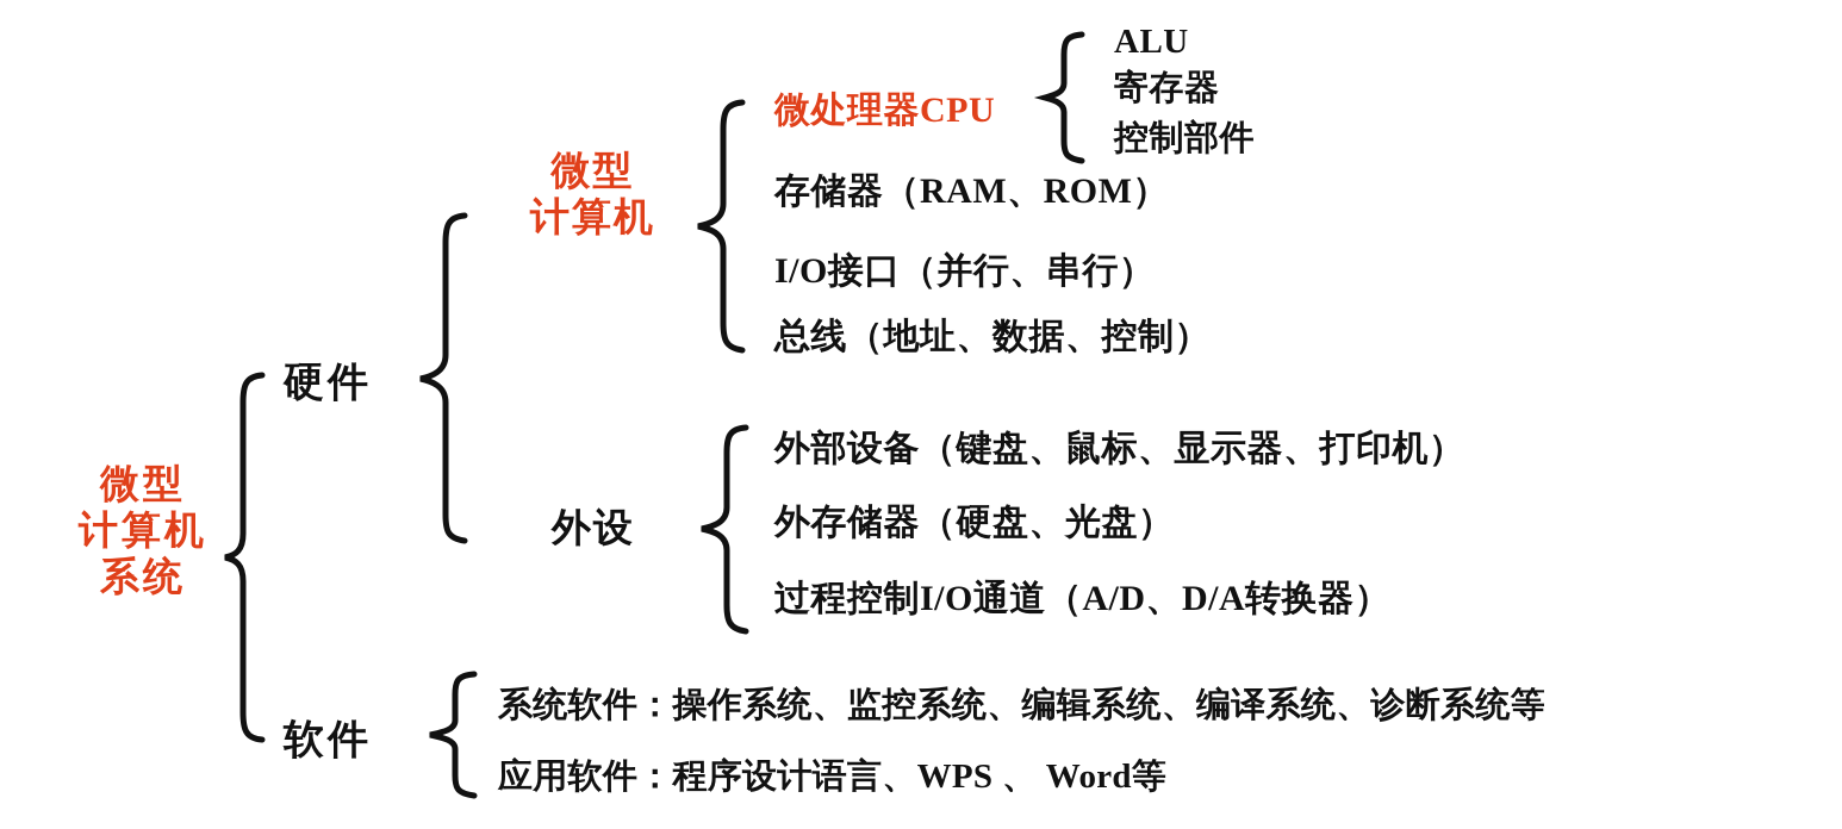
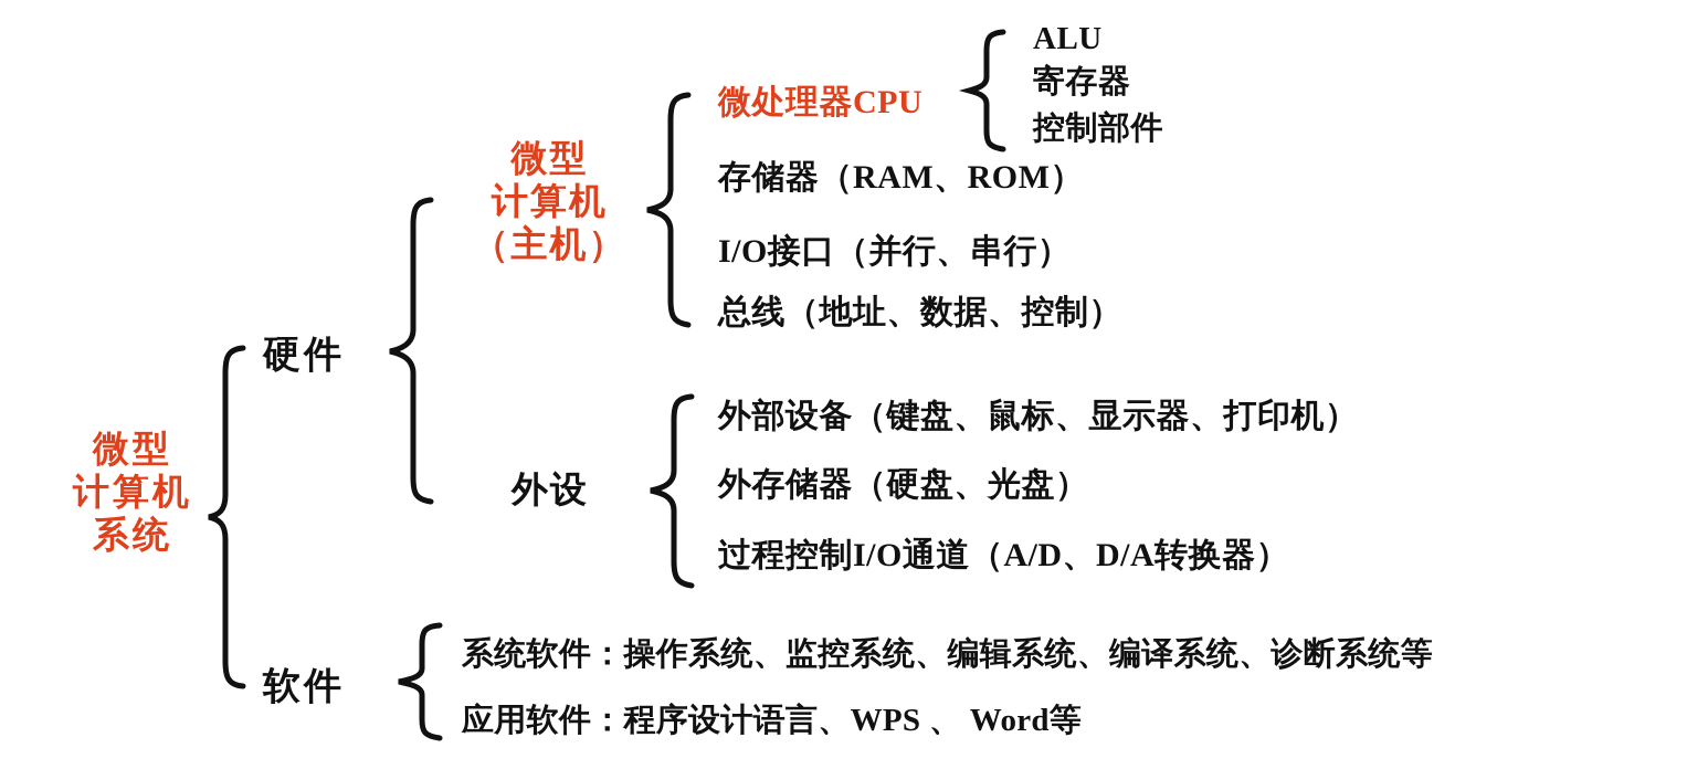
  微型
  计算机
  系统
  硬件
  软件
  微型
  计算机
+ （主机）
  微处理器CPU
  存储器（RAM、ROM）
  I/O接口（并行、串行）
  总线（地址、数据、控制）
  ALU
  寄存器
  控制部件
  外设
  外部设备（键盘、鼠标、显示器、打印机）
  外存储器（硬盘、光盘）
  过程控制I/O通道（A/D、D/A转换器）
  系统软件：操作系统、监控系统、编辑系统、编译系统、诊断系统等
  应用软件：程序设计语言、WPS 、 Word等
